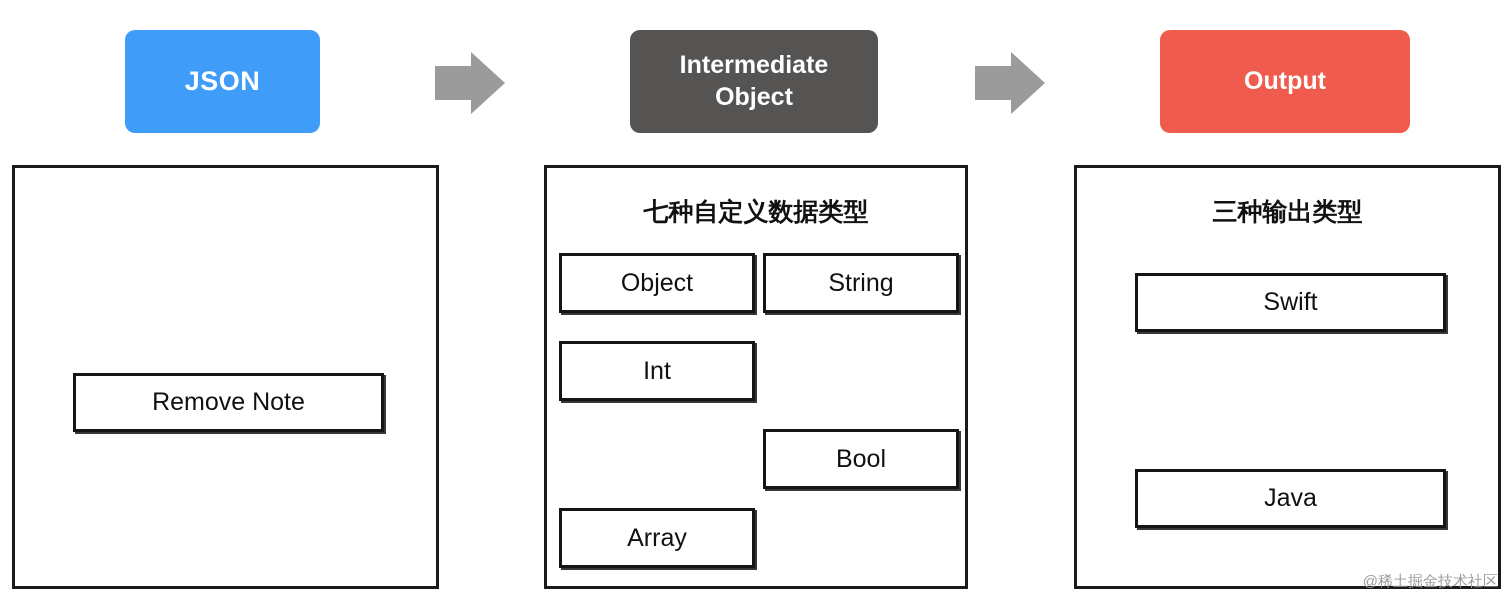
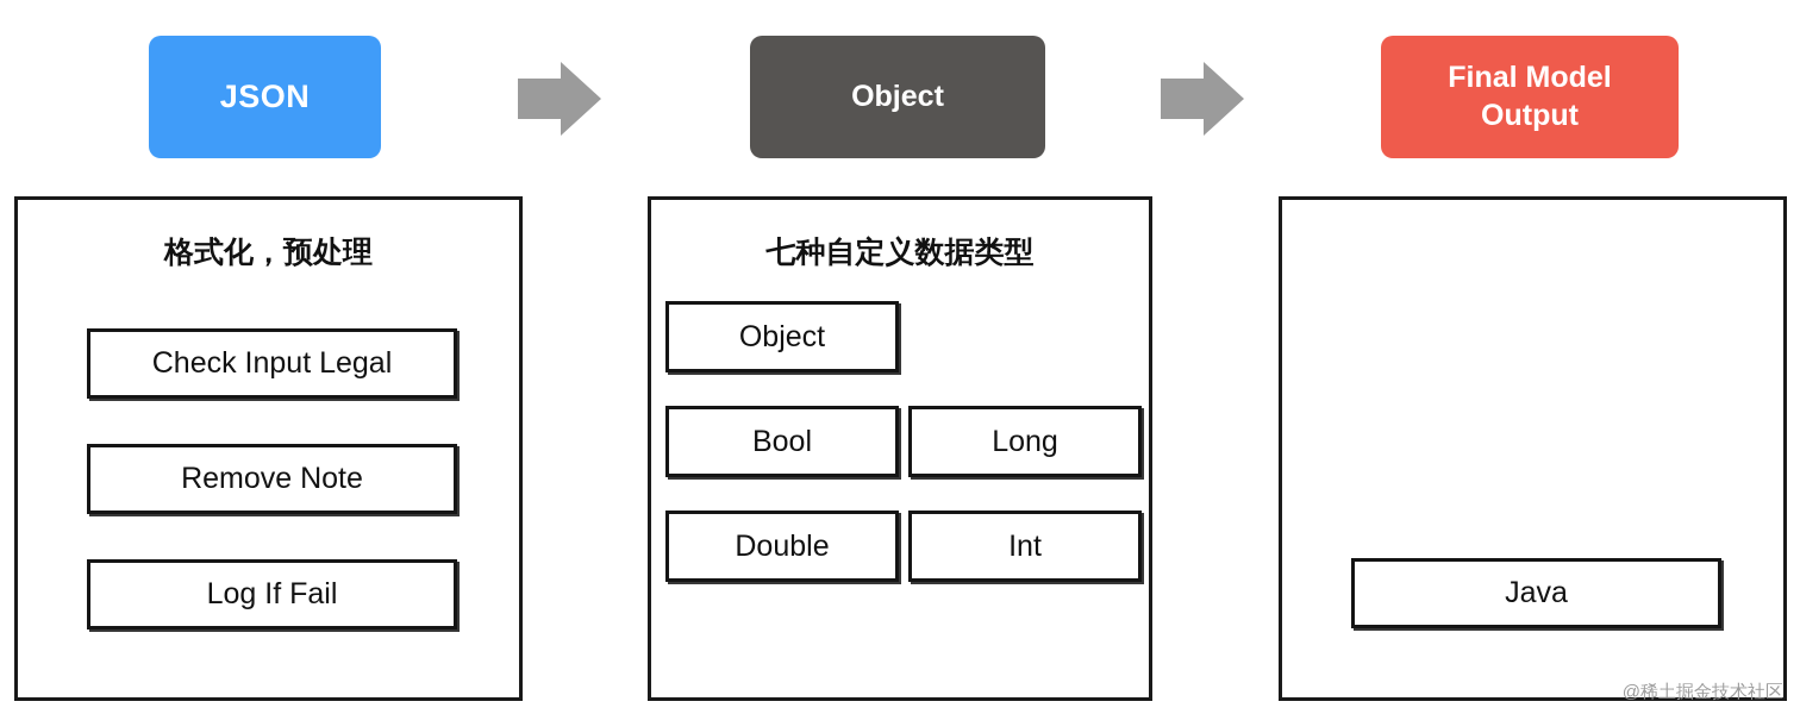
  JSON
- Intermediate
  Object
+ Final Model
  Output
+ 格式化，预处理
+ Check Input Legal
  Remove Note
+ Log If Fail
  七种自定义数据类型
  Object
- String
- Int
+ Bool
+ Long
+ Double
- Bool
+ Int
- Array
- 三种输出类型
- Swift
  Java
  @稀土掘金技术社区
